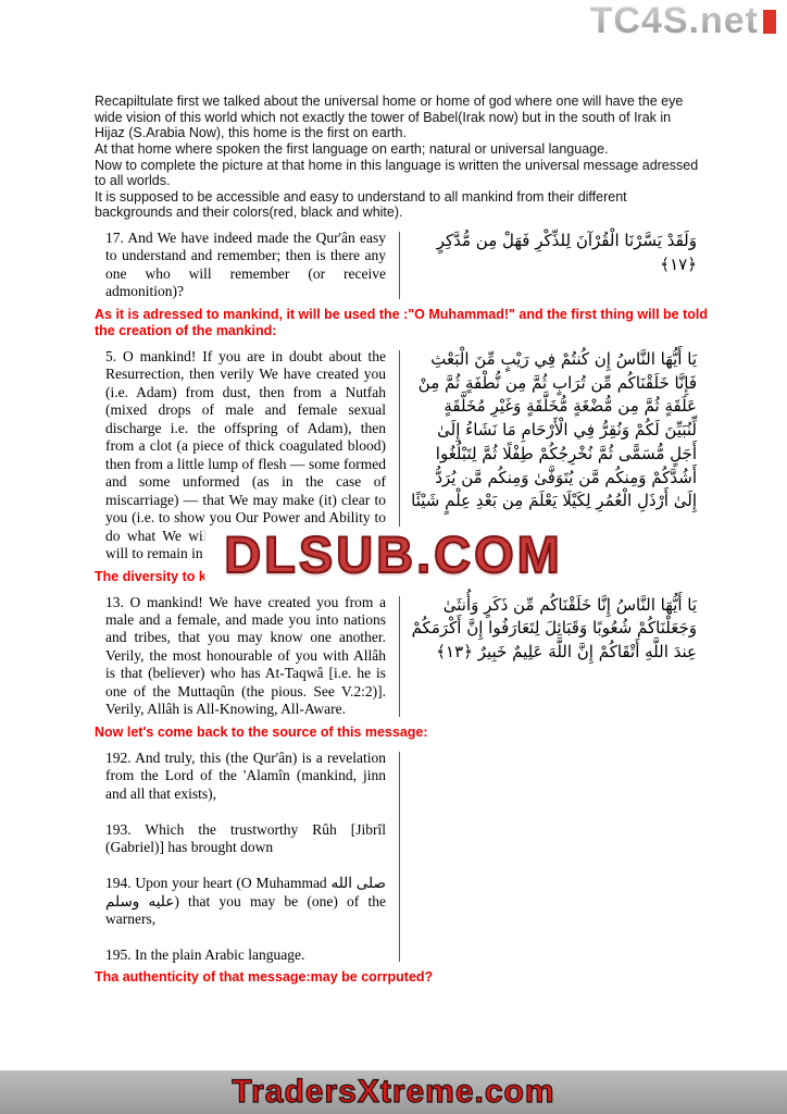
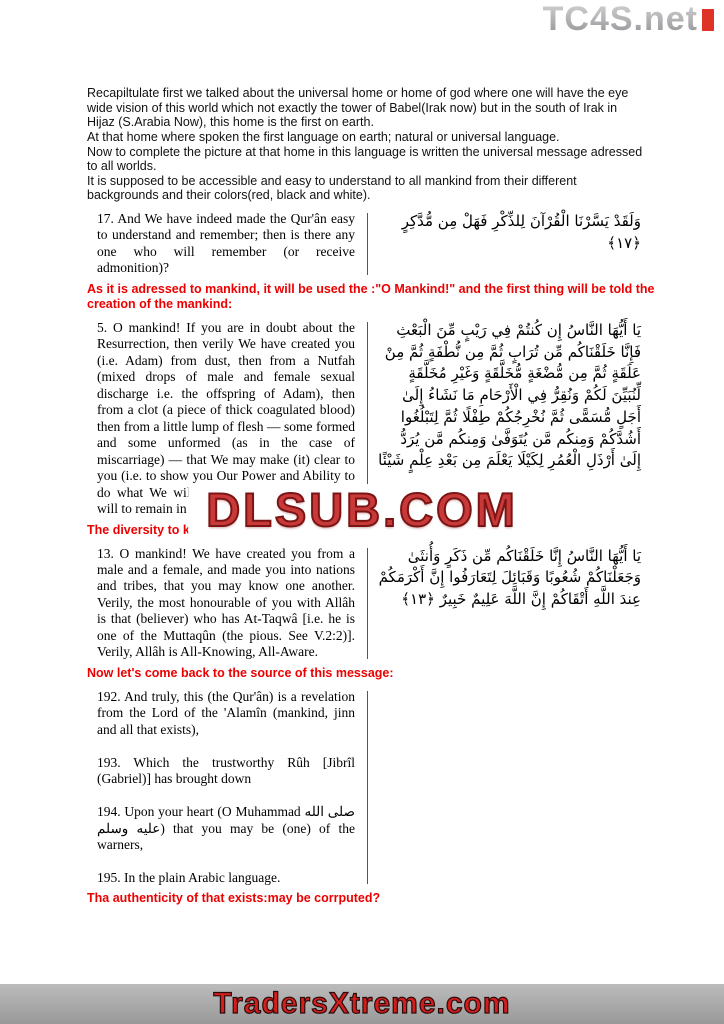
  TC4S.net
  Recapiltulate first we talked about the universal home or home of god where one will have the eye wide vision of this world which not exactly the tower of Babel(Irak now) but in the south of Irak in Hijaz (S.Arabia Now), this home is the first on earth.
  At that home where spoken the first language on earth; natural or universal language.
  Now to complete the picture at that home in this language is written the universal message adressed to all worlds.
  It is supposed to be accessible and easy to understand to all mankind from their different backgrounds and their colors(red, black and white).
  17. And We have indeed made the Qur'ân easy to understand and remember; then is there any one who will remember (or receive admonition)?
  وَلَقَدْ يَسَّرْنَا الْقُرْآنَ لِلذِّكْرِ فَهَلْ مِن مُّدَّكِرٍ ﴿١٧﴾
- As it is adressed to mankind, it will be used the :"O Muhammad!" and the first thing will be told the creation of the mankind:
+ As it is adressed to mankind, it will be used the :"O Mankind!" and the first thing will be told the creation of the mankind:
  5. O mankind! If you are in doubt about the Resurrection, then verily We have created you (i.e. Adam) from dust, then from a Nutfah (mixed drops of male and female sexual discharge i.e. the offspring of Adam), then from a clot (a piece of thick coagulated blood) then from a little lump of flesh — some formed and some unformed (as in the case of miscarriage) — that We may make (it) clear to you (i.e. to show you Our Power and Ability to do what We wi will to remain in
  يَا أَيُّهَا النَّاسُ إِن كُنتُمْ فِي رَيْبٍ مِّنَ الْبَعْثِ فَإِنَّا خَلَقْنَاكُم مِّن تُرَابٍ ثُمَّ مِن نُّطْفَةٍ ثُمَّ مِنْ عَلَقَةٍ ثُمَّ مِن مُّضْغَةٍ مُّخَلَّقَةٍ وَغَيْرِ مُخَلَّقَةٍ لِّنُبَيِّنَ لَكُمْ وَنُقِرُّ فِي الْأَرْحَامِ مَا نَشَاءُ إِلَىٰ أَجَلٍ مُّسَمًّى ثُمَّ نُخْرِجُكُمْ طِفْلًا ثُمَّ لِتَبْلُغُوا أَشُدَّكُمْ وَمِنكُم مَّن يُتَوَفَّىٰ وَمِنكُم مَّن يُرَدُّ إِلَىٰ أَرْذَلِ الْعُمُرِ لِكَيْلَا يَعْلَمَ مِن بَعْدِ عِلْمٍ شَيْئًا
  13. O mankind! We have created you from a male and a female, and made you into nations and tribes, that you may know one another. Verily, the most honourable of you with Allâh is that (believer) who has At-Taqwâ [i.e. he is one of the Muttaqûn (the pious. See V.2:2)]. Verily, Allâh is All-Knowing, All-Aware.
  يَا أَيُّهَا النَّاسُ إِنَّا خَلَقْنَاكُم مِّن ذَكَرٍ وَأُنثَىٰ وَجَعَلْنَاكُمْ شُعُوبًا وَقَبَائِلَ لِتَعَارَفُوا إِنَّ أَكْرَمَكُمْ عِندَ اللَّهِ أَتْقَاكُمْ إِنَّ اللَّهَ عَلِيمٌ خَبِيرٌ ﴿١٣﴾
  Now let's come back to the source of this message:
  192. And truly, this (the Qur'ân) is a revelation from the Lord of the 'Alamîn (mankind, jinn and all that exists),
  193. Which the trustworthy Rûh [Jibrîl (Gabriel)] has brought down
  194. Upon your heart (O Muhammad صلى الله عليه وسلم) that you may be (one) of the warners,
  195. In the plain Arabic language.
- Tha authenticity of that message:may be corrputed?
+ Tha authenticity of that exists:may be corrputed?
  DLSUB.COM
  TradersXtreme.com
